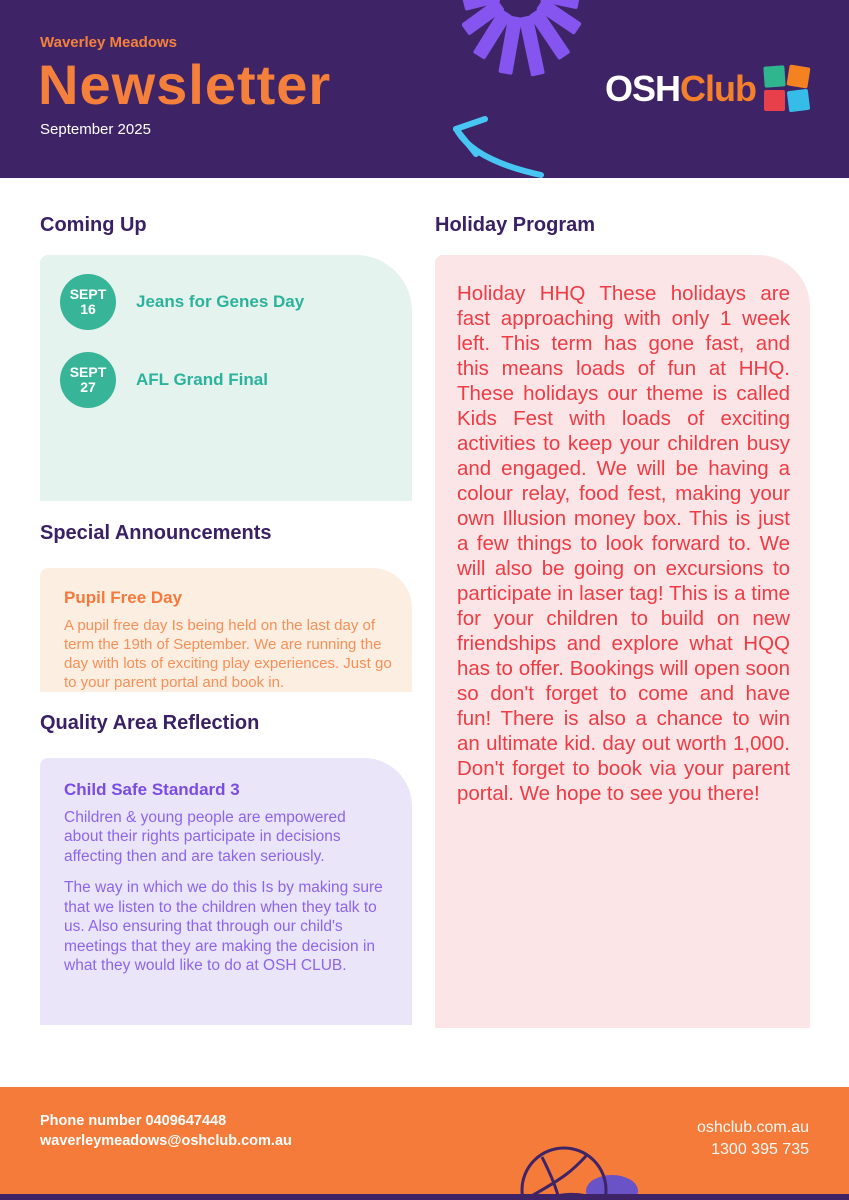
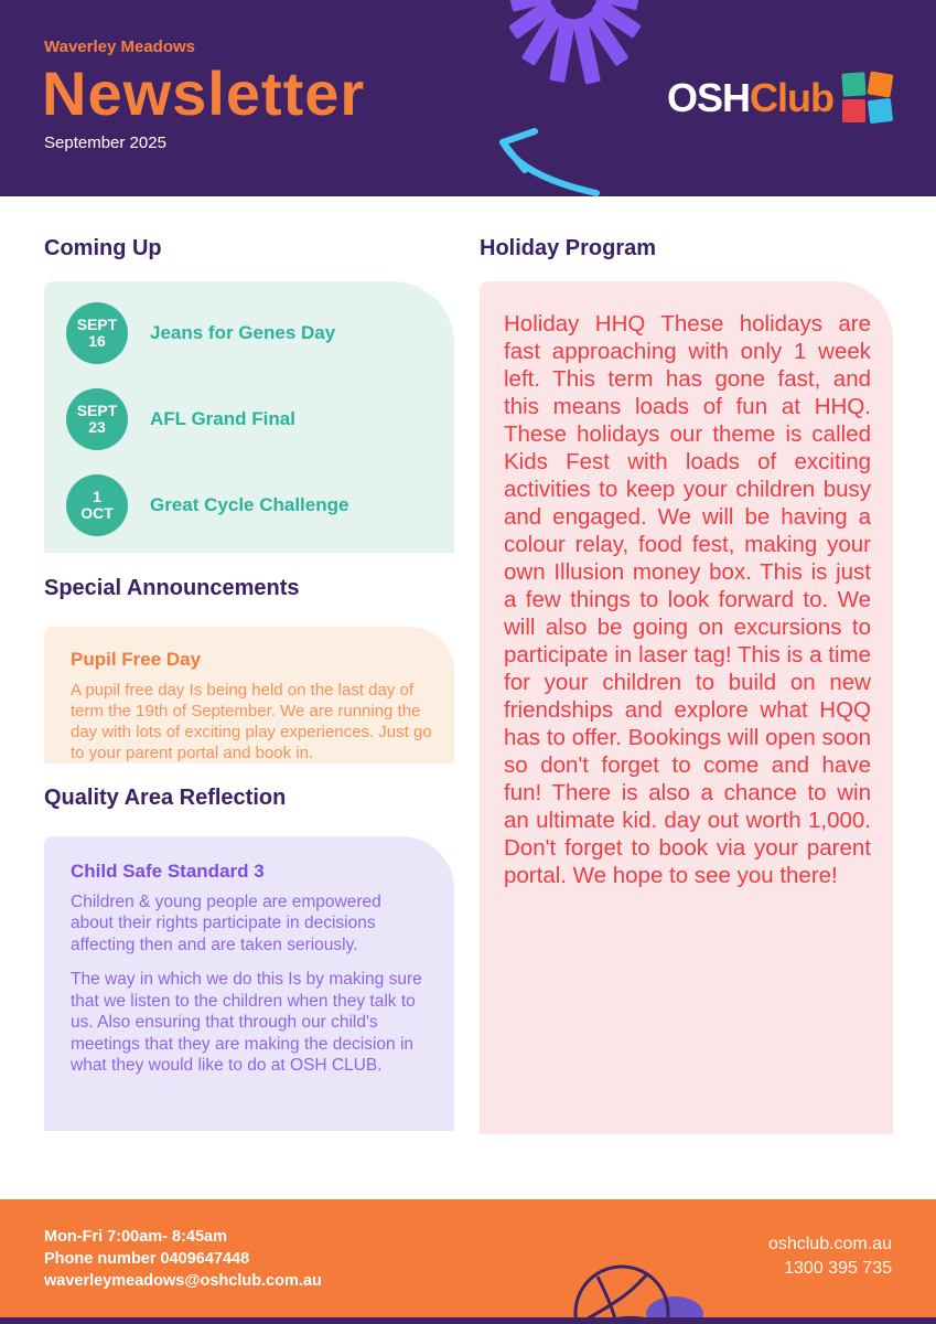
  Waverley Meadows
  Newsletter
  September 2025
  OSHClub
  Coming Up
  SEPT
  16
  Jeans for Genes Day
  SEPT
- 27
+ 23
  AFL Grand Final
+ 1
+ OCT
+ Great Cycle Challenge
  Special Announcements
  Pupil Free Day
  A pupil free day Is being held on the last day of term the 19th of September. We are running the day with lots of exciting play experiences. Just go to your parent portal and book in.
  Quality Area Reflection
  Child Safe Standard 3
  Children & young people are empowered about their rights participate in decisions affecting then and are taken seriously.
  The way in which we do this Is by making sure that we listen to the children when they talk to us. Also ensuring that through our child's meetings that they are making the decision in what they would like to do at OSH CLUB.
  Holiday Program
  Holiday HHQ These holidays are fast approaching with only 1 week left. This term has gone fast, and this means loads of fun at HHQ. These holidays our theme is called Kids Fest with loads of exciting activities to keep your children busy and engaged. We will be having a colour relay, food fest, making your own Illusion money box. This is just a few things to look forward to. We will also be going on excursions to participate in laser tag! This is a time for your children to build on new friendships and explore what HQQ has to offer. Bookings will open soon so don't forget to come and have fun! There is also a chance to win an ultimate kid. day out worth 1,000. Don't forget to book via your parent portal. We hope to see you there!
+ Mon-Fri 7:00am- 8:45am
  Phone number 0409647448
  waverleymeadows@oshclub.com.au
  oshclub.com.au
  1300 395 735
